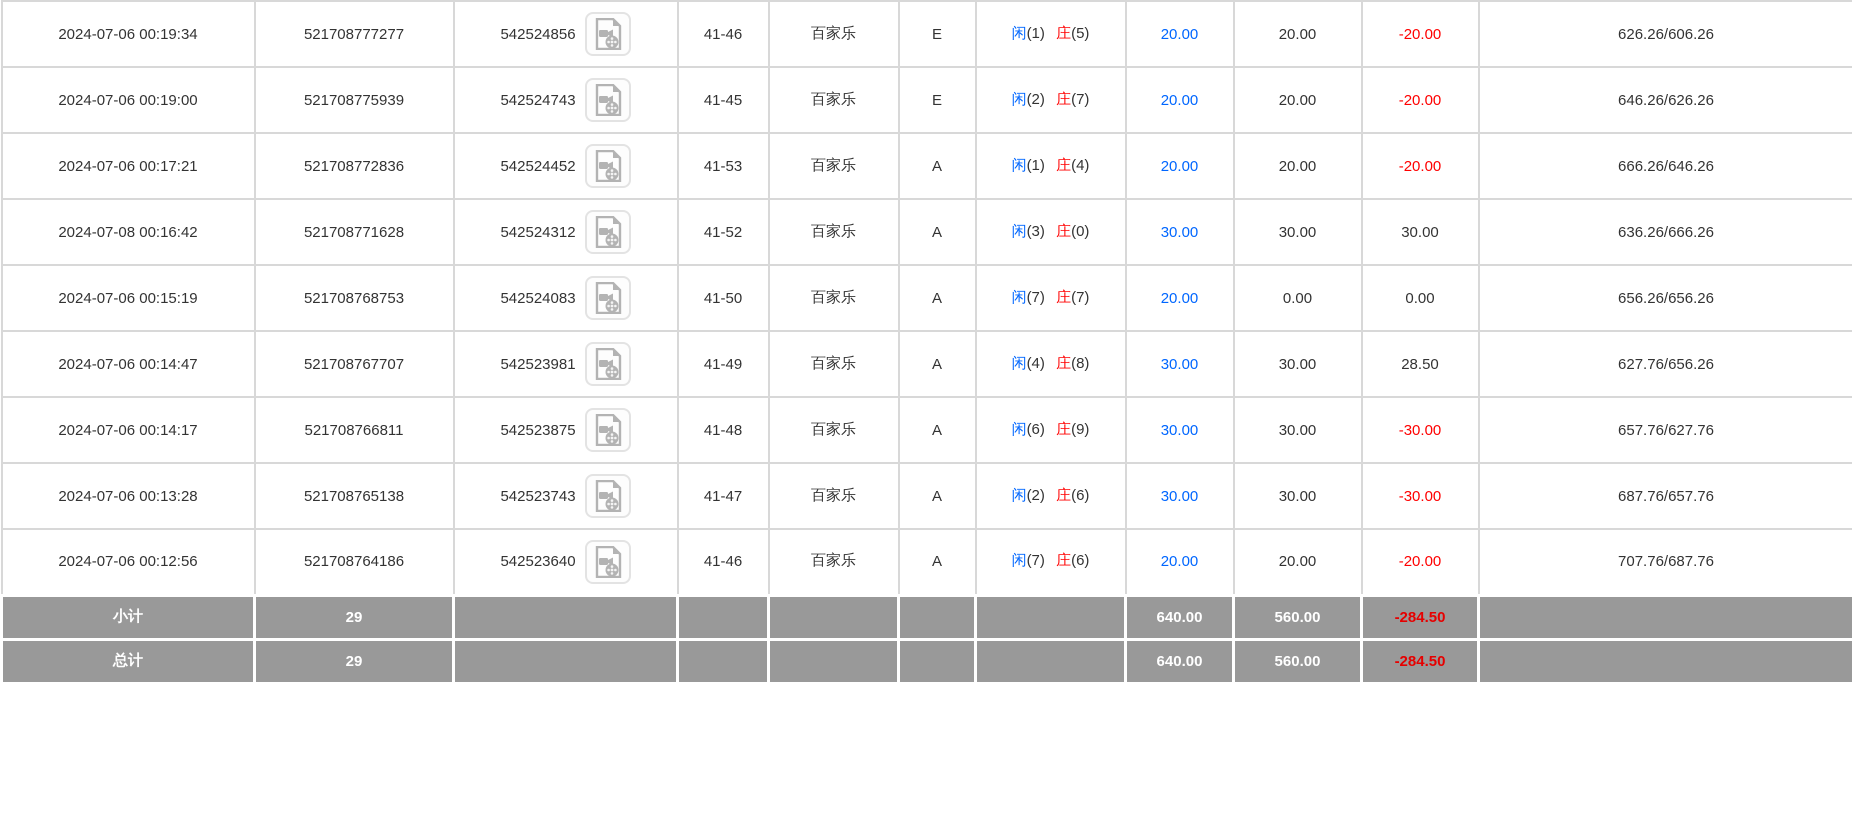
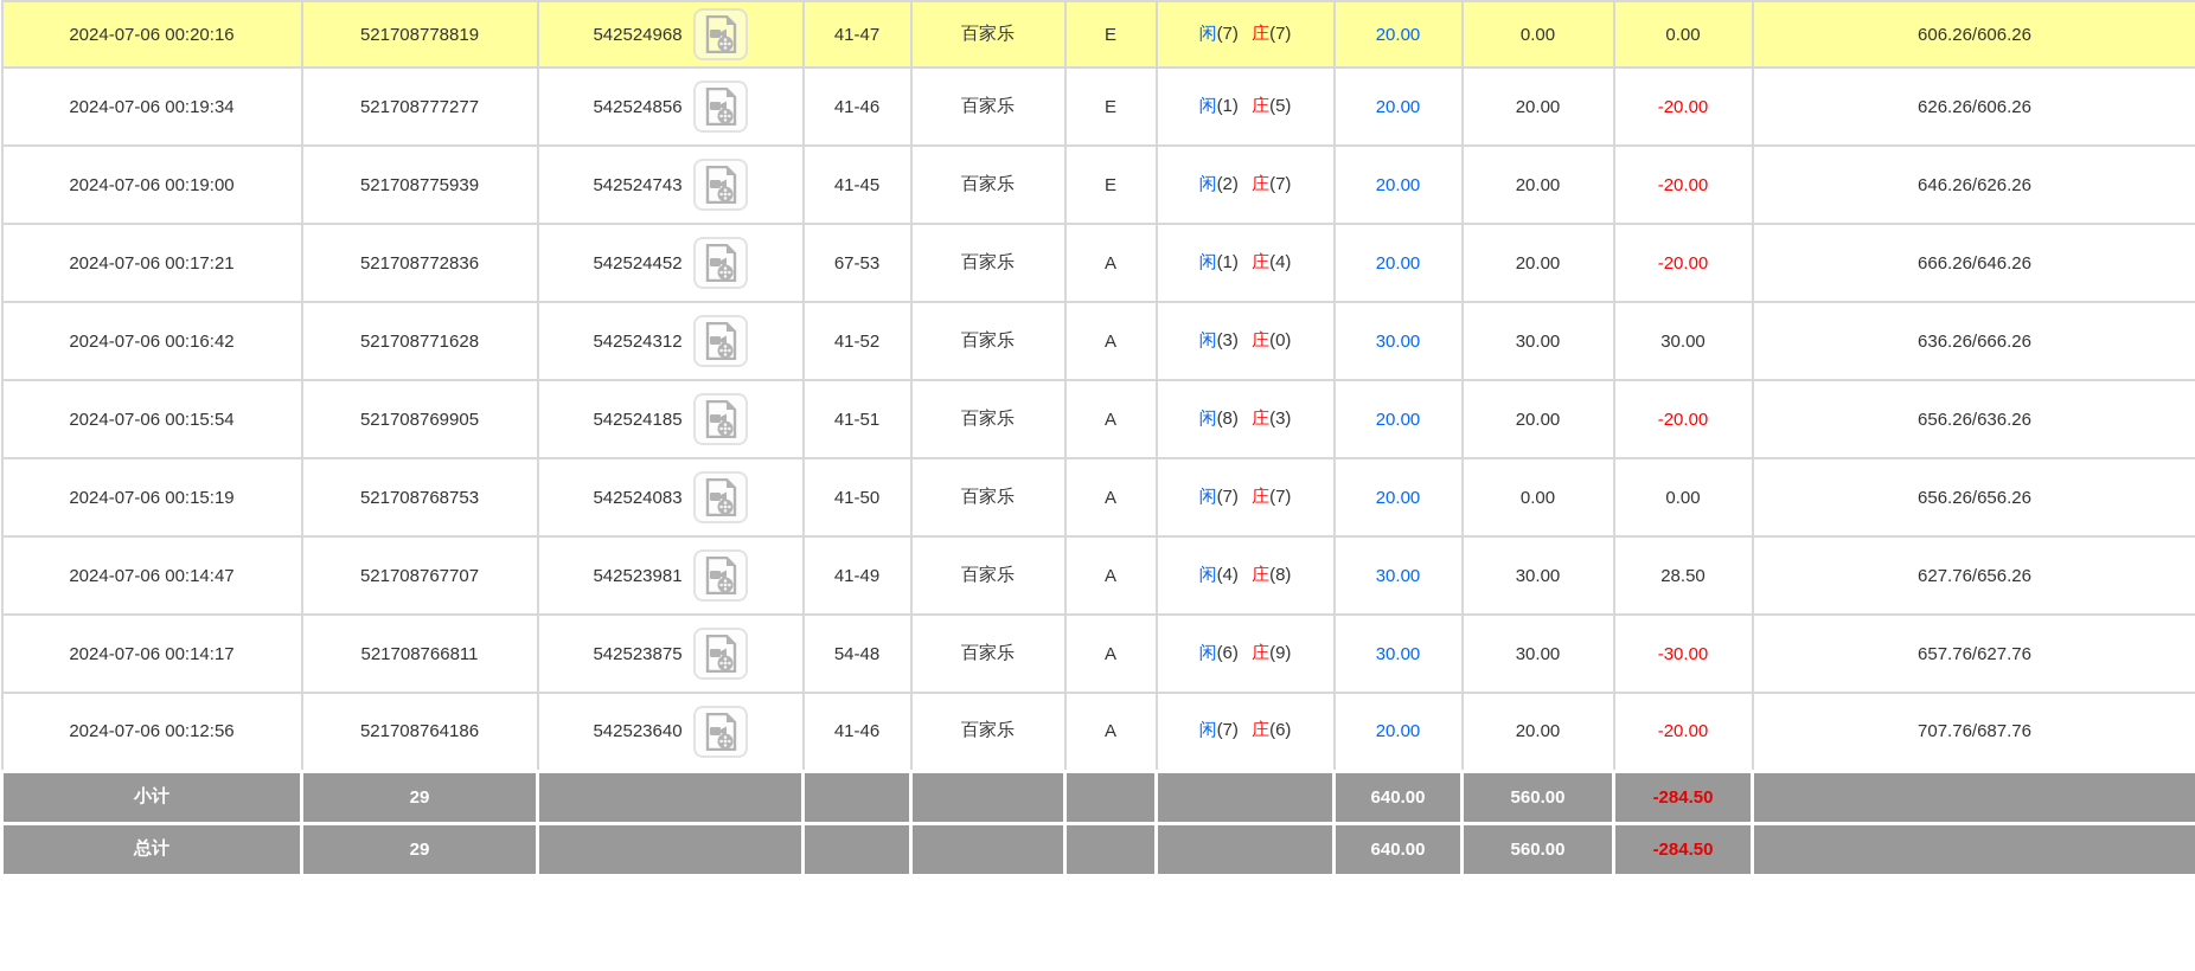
+ 2024-07-06 00:20:16	521708778819	542524968	41-47	百家乐	E	闲(7) 庄(7)	20.00	0.00	0.00	606.26/606.26
  2024-07-06 00:19:34	521708777277	542524856	41-46	百家乐	E	闲(1) 庄(5)	20.00	20.00	-20.00	626.26/606.26
  2024-07-06 00:19:00	521708775939	542524743	41-45	百家乐	E	闲(2) 庄(7)	20.00	20.00	-20.00	646.26/626.26
- 2024-07-06 00:17:21	521708772836	542524452	41-53	百家乐	A	闲(1) 庄(4)	20.00	20.00	-20.00	666.26/646.26
+ 2024-07-06 00:17:21	521708772836	542524452	67-53	百家乐	A	闲(1) 庄(4)	20.00	20.00	-20.00	666.26/646.26
- 2024-07-08 00:16:42	521708771628	542524312	41-52	百家乐	A	闲(3) 庄(0)	30.00	30.00	30.00	636.26/666.26
+ 2024-07-06 00:16:42	521708771628	542524312	41-52	百家乐	A	闲(3) 庄(0)	30.00	30.00	30.00	636.26/666.26
+ 2024-07-06 00:15:54	521708769905	542524185	41-51	百家乐	A	闲(8) 庄(3)	20.00	20.00	-20.00	656.26/636.26
  2024-07-06 00:15:19	521708768753	542524083	41-50	百家乐	A	闲(7) 庄(7)	20.00	0.00	0.00	656.26/656.26
  2024-07-06 00:14:47	521708767707	542523981	41-49	百家乐	A	闲(4) 庄(8)	30.00	30.00	28.50	627.76/656.26
- 2024-07-06 00:14:17	521708766811	542523875	41-48	百家乐	A	闲(6) 庄(9)	30.00	30.00	-30.00	657.76/627.76
+ 2024-07-06 00:14:17	521708766811	542523875	54-48	百家乐	A	闲(6) 庄(9)	30.00	30.00	-30.00	657.76/627.76
- 2024-07-06 00:13:28	521708765138	542523743	41-47	百家乐	A	闲(2) 庄(6)	30.00	30.00	-30.00	687.76/657.76
  2024-07-06 00:12:56	521708764186	542523640	41-46	百家乐	A	闲(7) 庄(6)	20.00	20.00	-20.00	707.76/687.76
  小计	29						640.00	560.00	-284.50
  总计	29						640.00	560.00	-284.50
